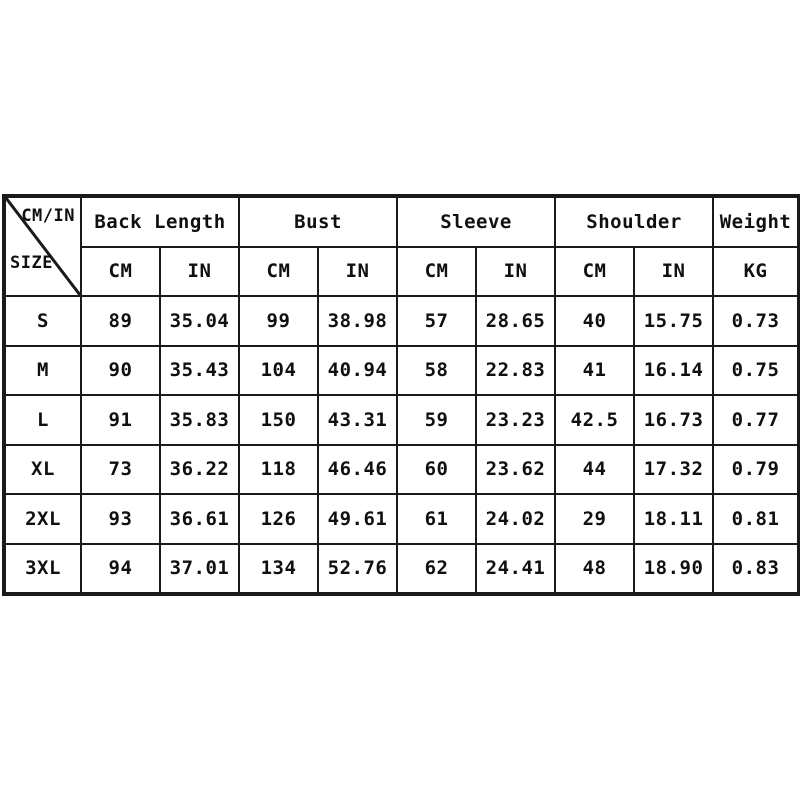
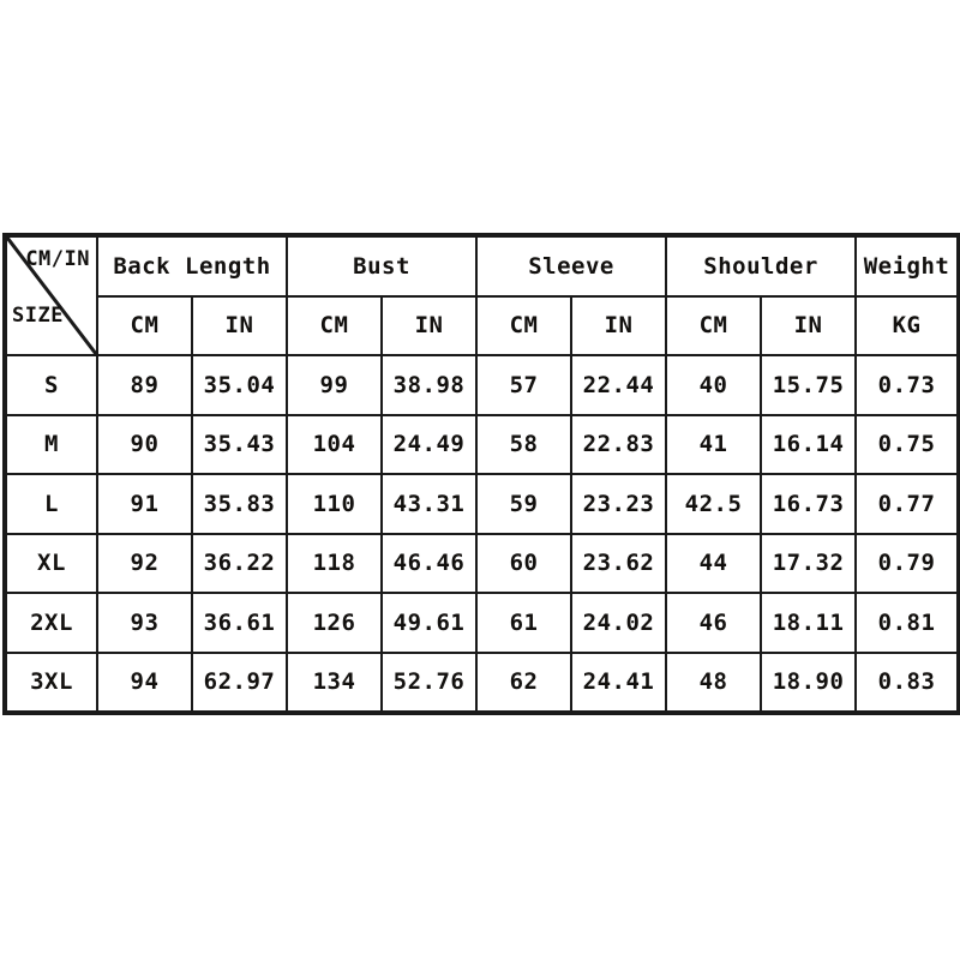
  CM/IN SIZE	Back Length	Bust	Sleeve	Shoulder	Weight
  CM	IN	CM	IN	CM	IN	CM	IN	KG
- S	89	35.04	99	38.98	57	28.65	40	15.75	0.73
+ S	89	35.04	99	38.98	57	22.44	40	15.75	0.73
- M	90	35.43	104	40.94	58	22.83	41	16.14	0.75
+ M	90	35.43	104	24.49	58	22.83	41	16.14	0.75
- L	91	35.83	150	43.31	59	23.23	42.5	16.73	0.77
+ L	91	35.83	110	43.31	59	23.23	42.5	16.73	0.77
- XL	73	36.22	118	46.46	60	23.62	44	17.32	0.79
+ XL	92	36.22	118	46.46	60	23.62	44	17.32	0.79
- 2XL	93	36.61	126	49.61	61	24.02	29	18.11	0.81
+ 2XL	93	36.61	126	49.61	61	24.02	46	18.11	0.81
- 3XL	94	37.01	134	52.76	62	24.41	48	18.90	0.83
+ 3XL	94	62.97	134	52.76	62	24.41	48	18.90	0.83
